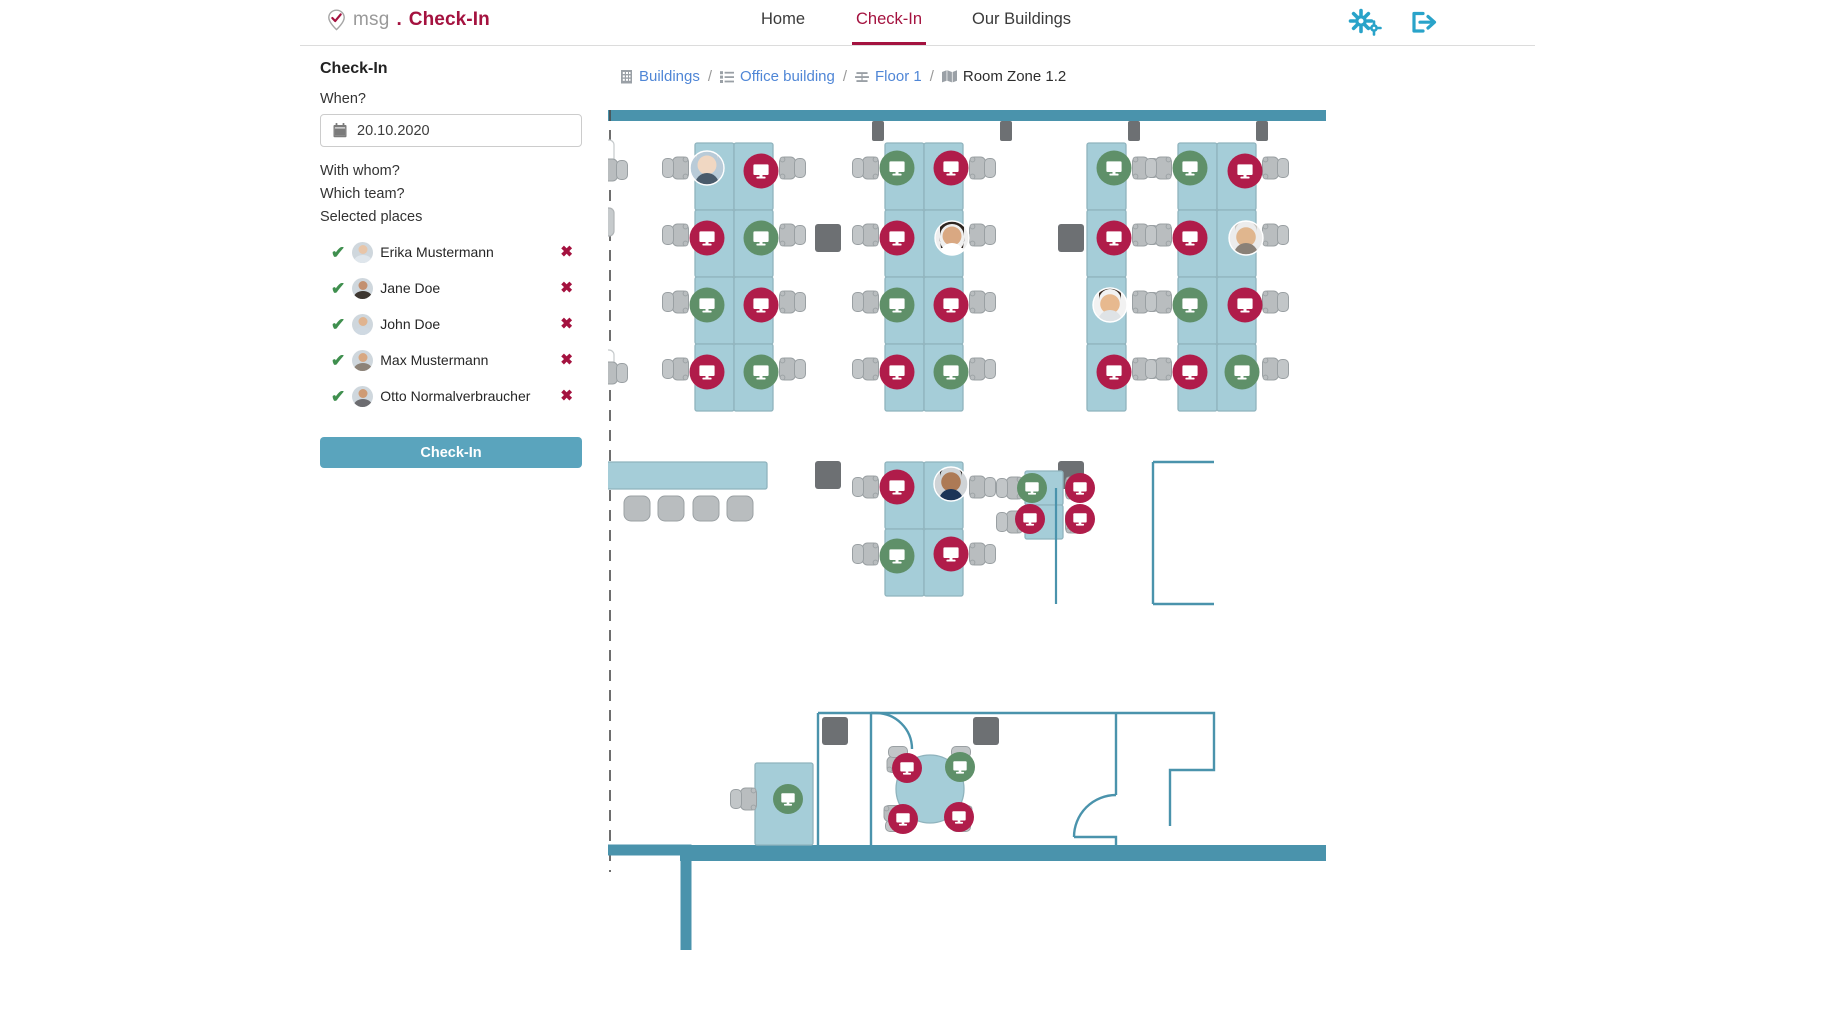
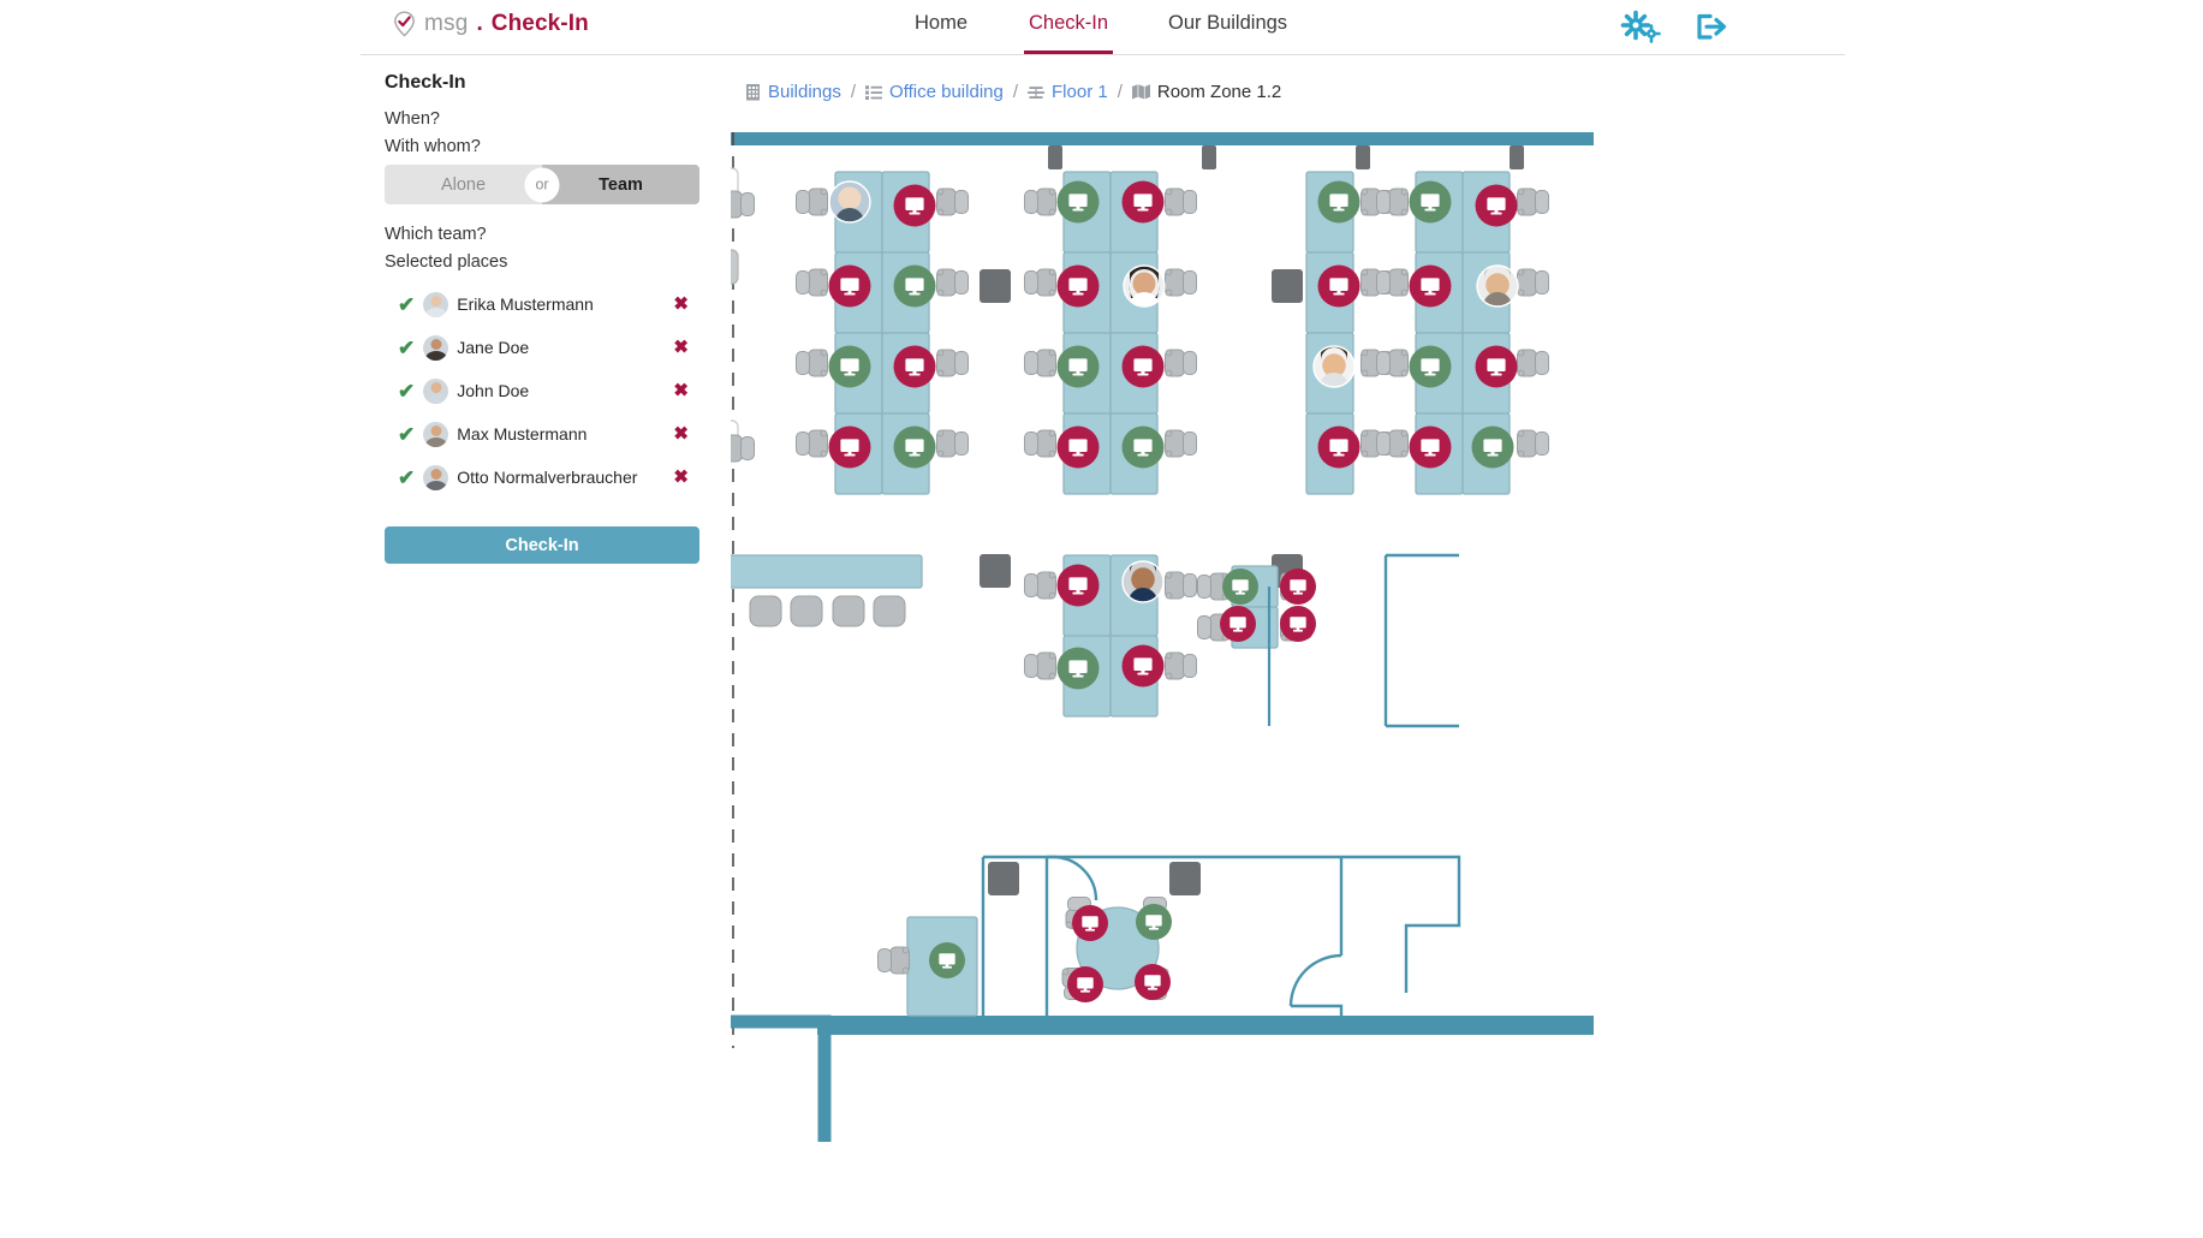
  msg
  .
  Check-In
  Home
  Check-In
  Our Buildings
  Check-In
  When?
- 20.10.2020
  With whom?
+ Alone
+ Team
+ or
  Which team?
  Selected places
  ✔
  Erika Mustermann
  ✖
  ✔
  Jane Doe
  ✖
  ✔
  John Doe
  ✖
  ✔
  Max Mustermann
  ✖
  ✔
  Otto Normalverbraucher
  ✖
  Check-In
  Buildings
  /
  Office building
  /
  Floor 1
  /
  Room Zone 1.2
